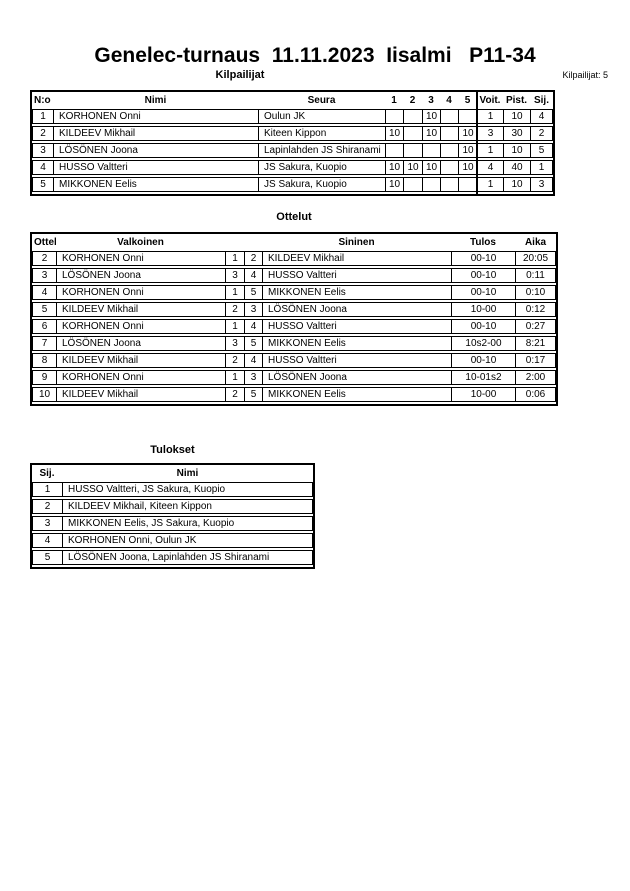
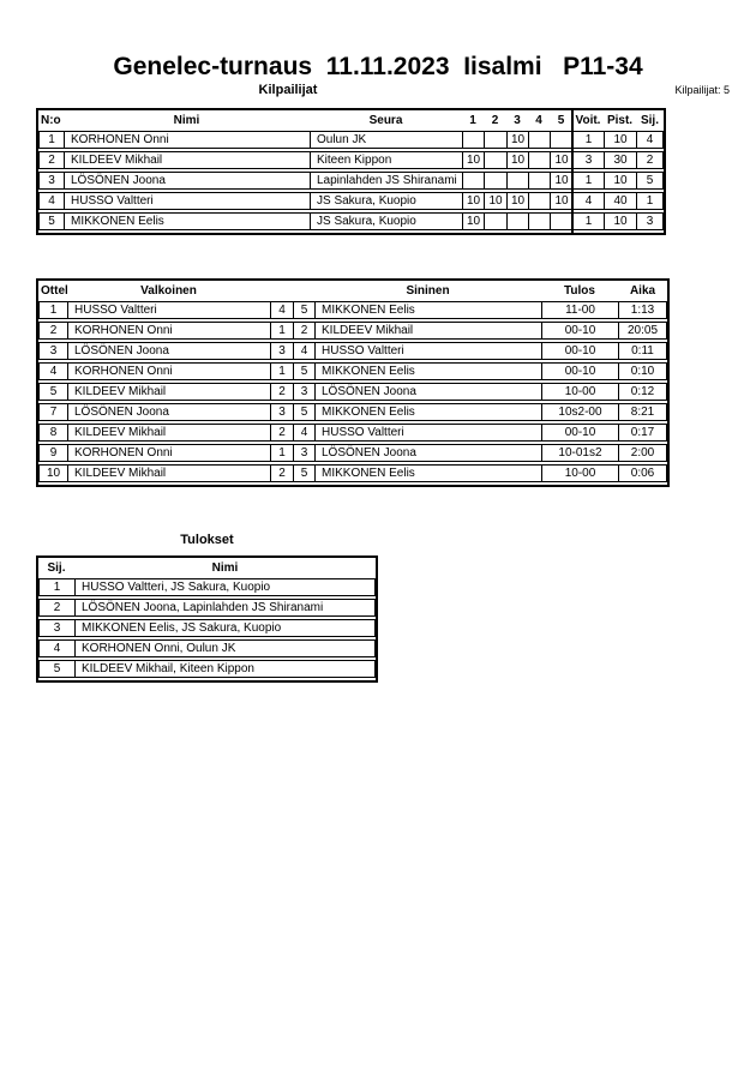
  Genelec-turnaus 11.11.2023 Iisalmi P11-34
  Kilpailijat
  Kilpailijat: 5
  N:o	Nimi	Seura	1	2	3	4	5	Voit.	Pist.	Sij.
  1	KORHONEN Onni	Oulun JK			10			1	10	4
  2	KILDEEV Mikhail	Kiteen Kippon	10		10		10	3	30	2
  3	LÖSÖNEN Joona	Lapinlahden JS Shiranami					10	1	10	5
  4	HUSSO Valtteri	JS Sakura, Kuopio	10	10	10		10	4	40	1
  5	MIKKONEN Eelis	JS Sakura, Kuopio	10					1	10	3
- Ottelut
  Ottel	Valkoinen			Sininen	Tulos	Aika
+ 1	HUSSO Valtteri	4	5	MIKKONEN Eelis	11-00	1:13
  2	KORHONEN Onni	1	2	KILDEEV Mikhail	00-10	20:05
  3	LÖSÖNEN Joona	3	4	HUSSO Valtteri	00-10	0:11
  4	KORHONEN Onni	1	5	MIKKONEN Eelis	00-10	0:10
  5	KILDEEV Mikhail	2	3	LÖSÖNEN Joona	10-00	0:12
- 6	KORHONEN Onni	1	4	HUSSO Valtteri	00-10	0:27
  7	LÖSÖNEN Joona	3	5	MIKKONEN Eelis	10s2-00	8:21
  8	KILDEEV Mikhail	2	4	HUSSO Valtteri	00-10	0:17
  9	KORHONEN Onni	1	3	LÖSÖNEN Joona	10-01s2	2:00
  10	KILDEEV Mikhail	2	5	MIKKONEN Eelis	10-00	0:06
  Tulokset
  Sij.	Nimi
  1	HUSSO Valtteri, JS Sakura, Kuopio
- 2	KILDEEV Mikhail, Kiteen Kippon
+ 2	LÖSÖNEN Joona, Lapinlahden JS Shiranami
  3	MIKKONEN Eelis, JS Sakura, Kuopio
  4	KORHONEN Onni, Oulun JK
- 5	LÖSÖNEN Joona, Lapinlahden JS Shiranami
+ 5	KILDEEV Mikhail, Kiteen Kippon
